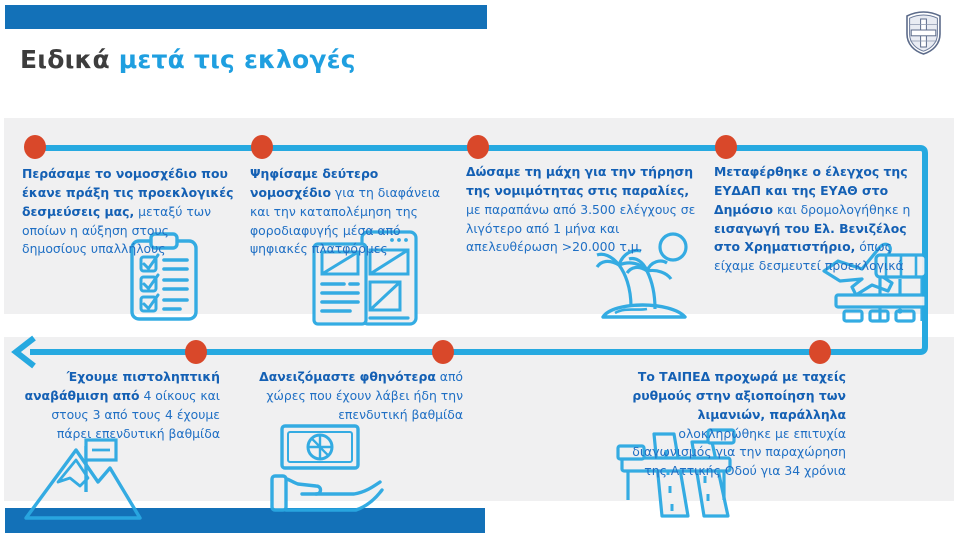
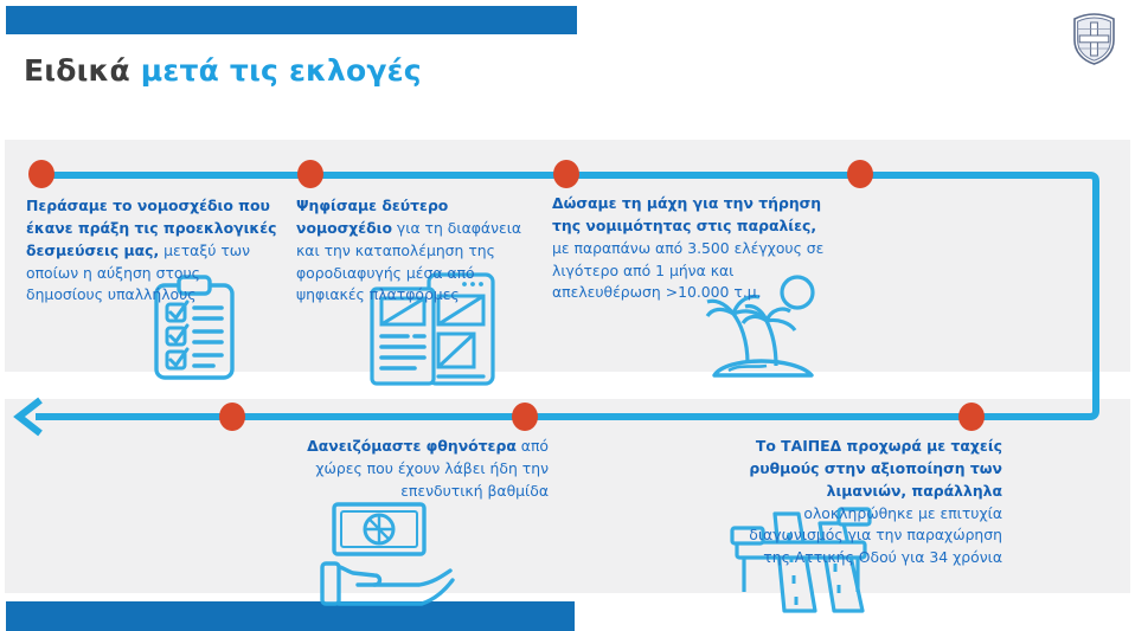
  Ειδικά μετά τις εκλογές
  Περάσαμε το νομοσχέδιο που έκανε πράξη τις προεκλογικές δεσμεύσεις μας, μεταξύ των οποίων η αύξηση στους δημοσίους υπαλλήλους
  Ψηφίσαμε δεύτερο νομοσχέδιο για τη διαφάνεια και την καταπολέμηση της φοροδιαφυγής μέσα από ψηφιακές πλατφόρμες
- Δώσαμε τη μάχη για την τήρηση της νομιμότητας στις παραλίες, με παραπάνω από 3.500 ελέγχους σε λιγότερο από 1 μήνα και απελευθέρωση >20.000 τ.μ.
+ Δώσαμε τη μάχη για την τήρηση της νομιμότητας στις παραλίες, με παραπάνω από 3.500 ελέγχους σε λιγότερο από 1 μήνα και απελευθέρωση >10.000 τ.μ.
- Μεταφέρθηκε ο έλεγχος της ΕΥΔΑΠ και της ΕΥΑΘ στο Δημόσιο και δρομολογήθηκε η εισαγωγή του Ελ. Βενιζέλος στο Χρηματιστήριο, όπως είχαμε δεσμευτεί προεκλογικά
- Έχουμε πιστοληπτική αναβάθμιση από 4 οίκους και στους 3 από τους 4 έχουμε πάρει επενδυτική βαθμίδα
  Δανειζόμαστε φθηνότερα από χώρες που έχουν λάβει ήδη την επενδυτική βαθμίδα
  Το ΤΑΙΠΕΔ προχωρά με ταχείς ρυθμούς στην αξιοποίηση των λιμανιών, παράλληλα ολοκληρώθηκε με επιτυχία διαγωνισμός για την παραχώρηση της Αττικής Οδού για 34 χρόνια
